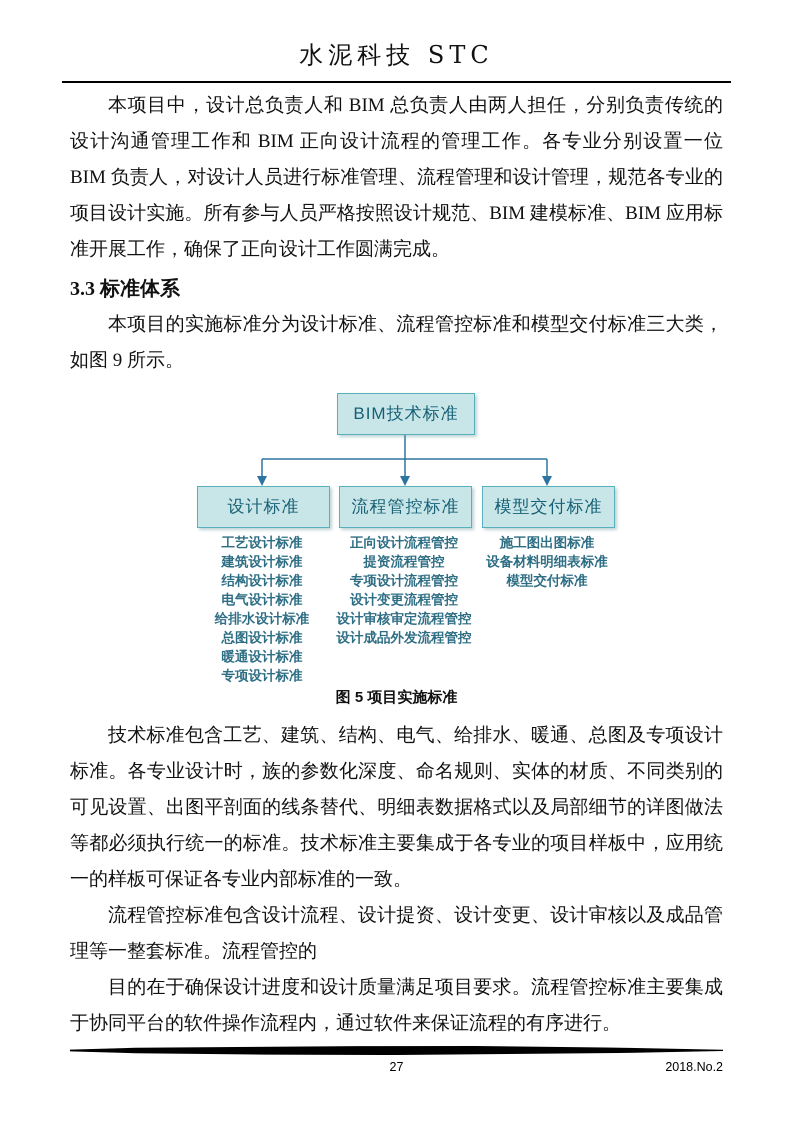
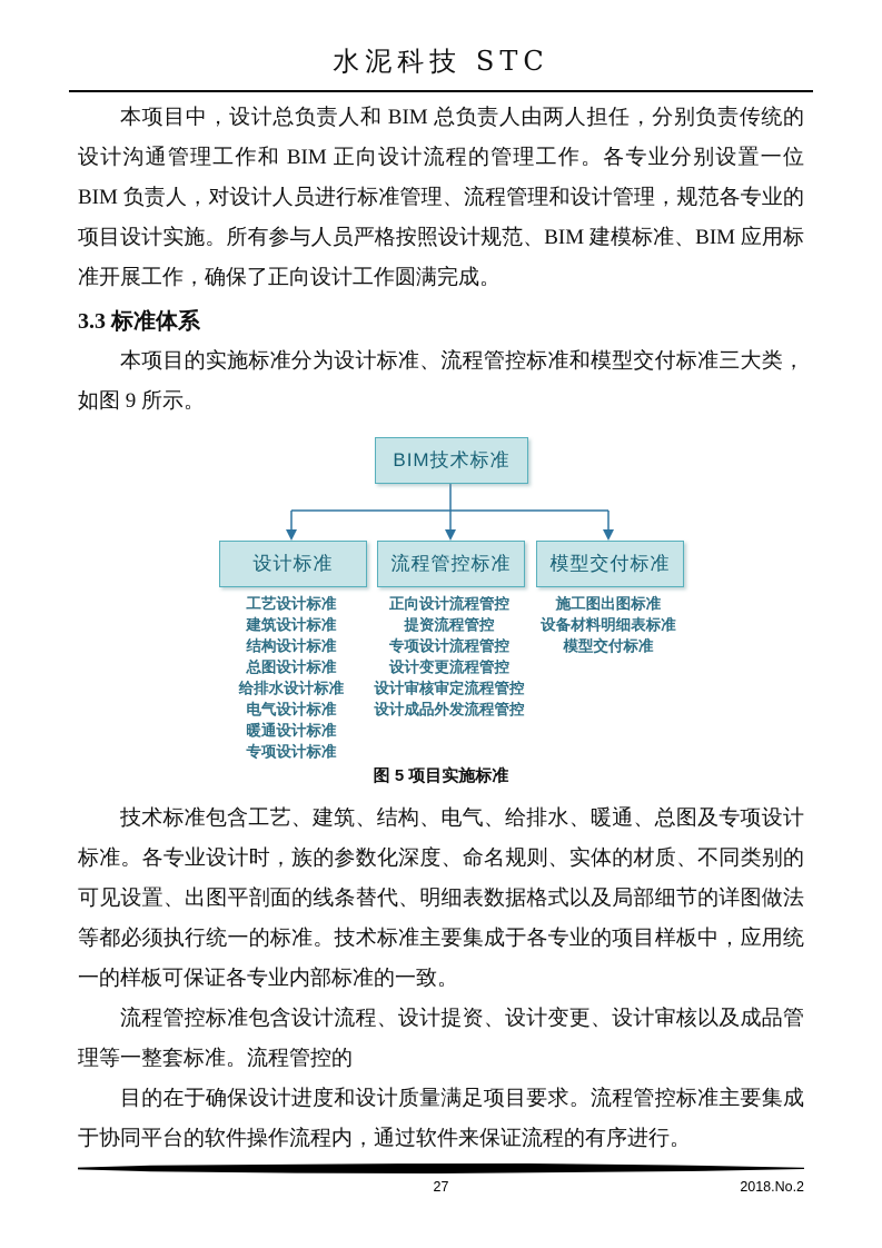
  水泥科技 STC
  本项目中，设计总负责人和 BIM 总负责人由两人担任，分别负责传统的设计沟通管理工作和 BIM 正向设计流程的管理工作。各专业分别设置一位 BIM 负责人，对设计人员进行标准管理、流程管理和设计管理，规范各专业的项目设计实施。所有参与人员严格按照设计规范、BIM 建模标准、BIM 应用标准开展工作，确保了正向设计工作圆满完成。
  3.3 标准体系
  本项目的实施标准分为设计标准、流程管控标准和模型交付标准三大类，如图 9 所示。
  BIM技术标准
  设计标准
  流程管控标准
  模型交付标准
  工艺设计标准
  建筑设计标准
  结构设计标准
- 电气设计标准
+ 总图设计标准
  给排水设计标准
- 总图设计标准
+ 电气设计标准
  暖通设计标准
  专项设计标准
  正向设计流程管控
  提资流程管控
  专项设计流程管控
  设计变更流程管控
  设计审核审定流程管控
  设计成品外发流程管控
  施工图出图标准
  设备材料明细表标准
  模型交付标准
  图 5 项目实施标准
  技术标准包含工艺、建筑、结构、电气、给排水、暖通、总图及专项设计标准。各专业设计时，族的参数化深度、命名规则、实体的材质、不同类别的可见设置、出图平剖面的线条替代、明细表数据格式以及局部细节的详图做法等都必须执行统一的标准。技术标准主要集成于各专业的项目样板中，应用统一的样板可保证各专业内部标准的一致。
  流程管控标准包含设计流程、设计提资、设计变更、设计审核以及成品管理等一整套标准。流程管控的
  目的在于确保设计进度和设计质量满足项目要求。流程管控标准主要集成于协同平台的软件操作流程内，通过软件来保证流程的有序进行。
  27
  2018.No.2
